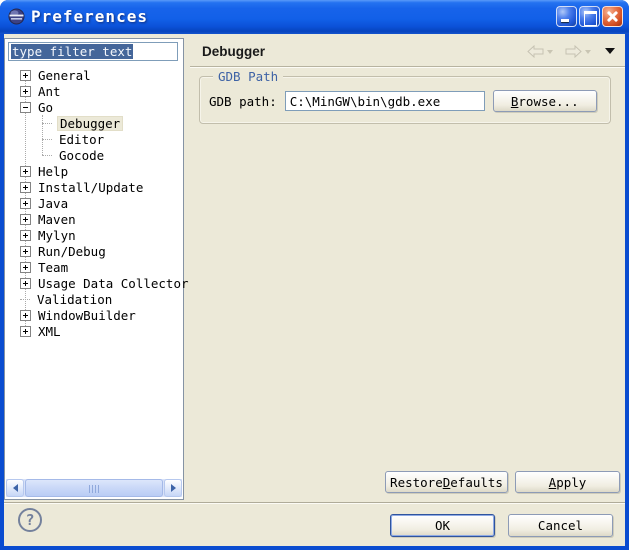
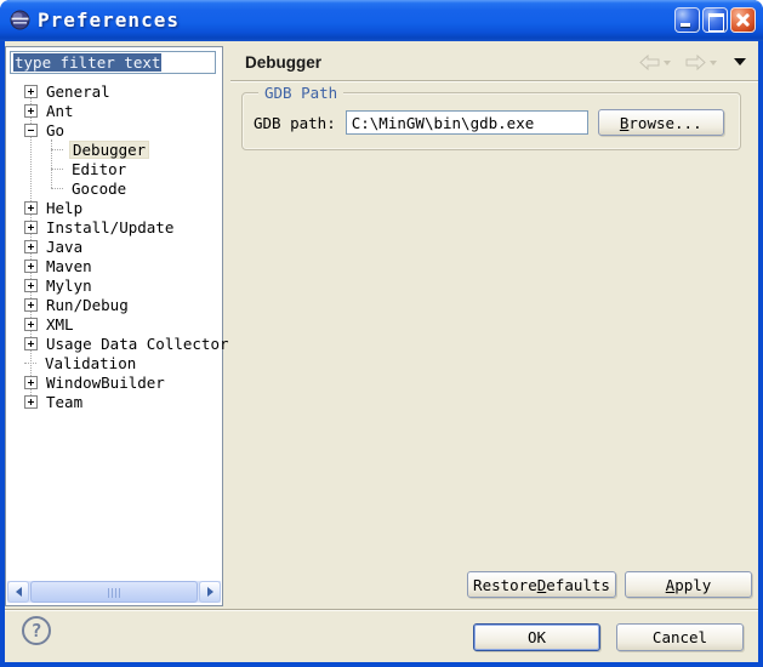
  Preferences
  type filter text
  General
  Ant
  Go
  Debugger
  Editor
  Gocode
  Help
  Install/Update
  Java
  Maven
  Mylyn
  Run/Debug
- Team
+ XML
  Usage Data Collector
  Validation
  WindowBuilder
- XML
+ Team
  Debugger
  GDB Path
  GDB path:
  C:\MinGW\bin\gdb.exe
  B
  rowse...
  Restore
  D
  efaults
  A
  pply
  ?
  OK
  Cancel
